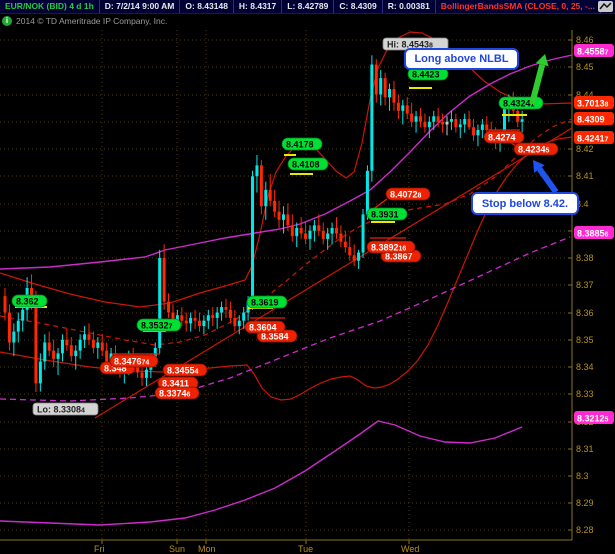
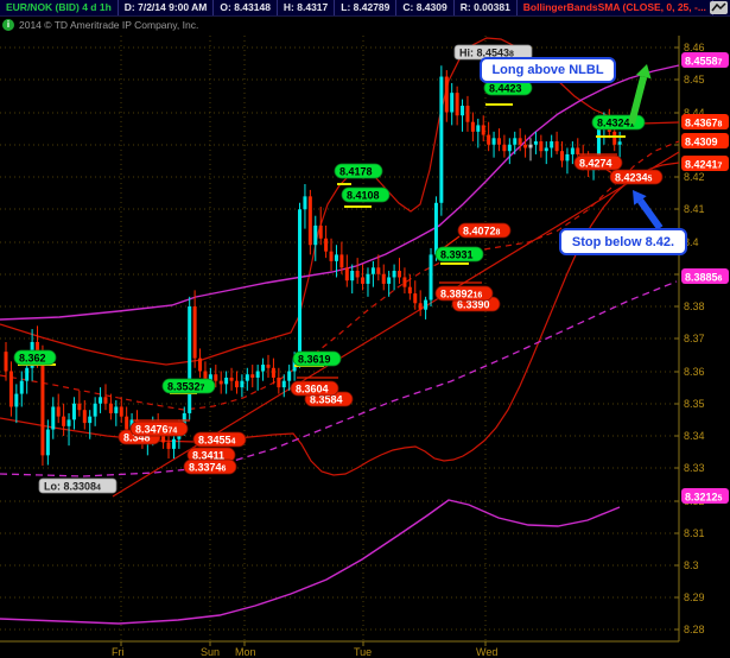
  Fri
  Sun
  Mon
  Tue
  Wed
  8.46
  8.45
  8.44
  8.42
  8.41
  8.38
  8.37
  8.36
  8.35
  8.34
  8.33
  8.31
  8.3
  8.29
  8.28
  8.348
  8.3476
  8.3455
  8.3411
  8.3374
  8.3584
  8.3604
- 8.3867
+ 6.3390
  8.3892
  8.4072
  8.4274
  8.4234
  8.362
  8.3532
  8.3619
  8.4178
  8.4108
  8.3931
  8.4423
  8.4324
  Hi: 8.4543
  Lo: 8.3308
  8.4558
- 3.7013
+ 8.4367
  8.4309
  8.4241
  8.3885
  8.3212
  EUR/NOK (BID) 4 d 1h
  D: 7/2/14 9:00 AM
  O: 8.43148
  H: 8.4317
  L: 8.42789
  C: 8.4309
  R: 0.00381
  BollingerBandsSMA (CLOSE, 0, 25, -...
  i
  2014 © TD Ameritrade IP Company, Inc.
  Long above NLBL
  Stop below 8.42.
